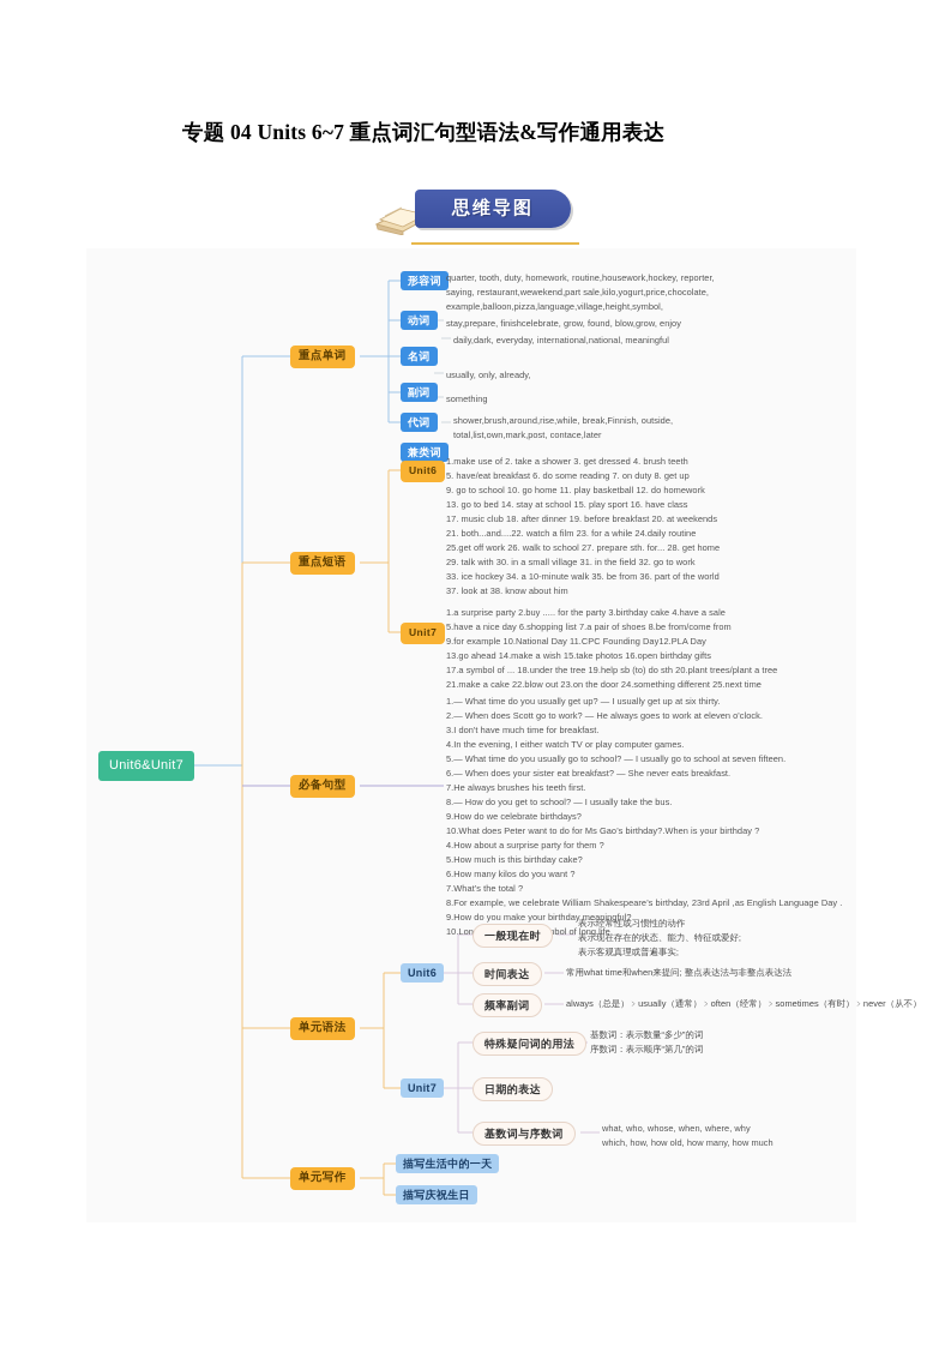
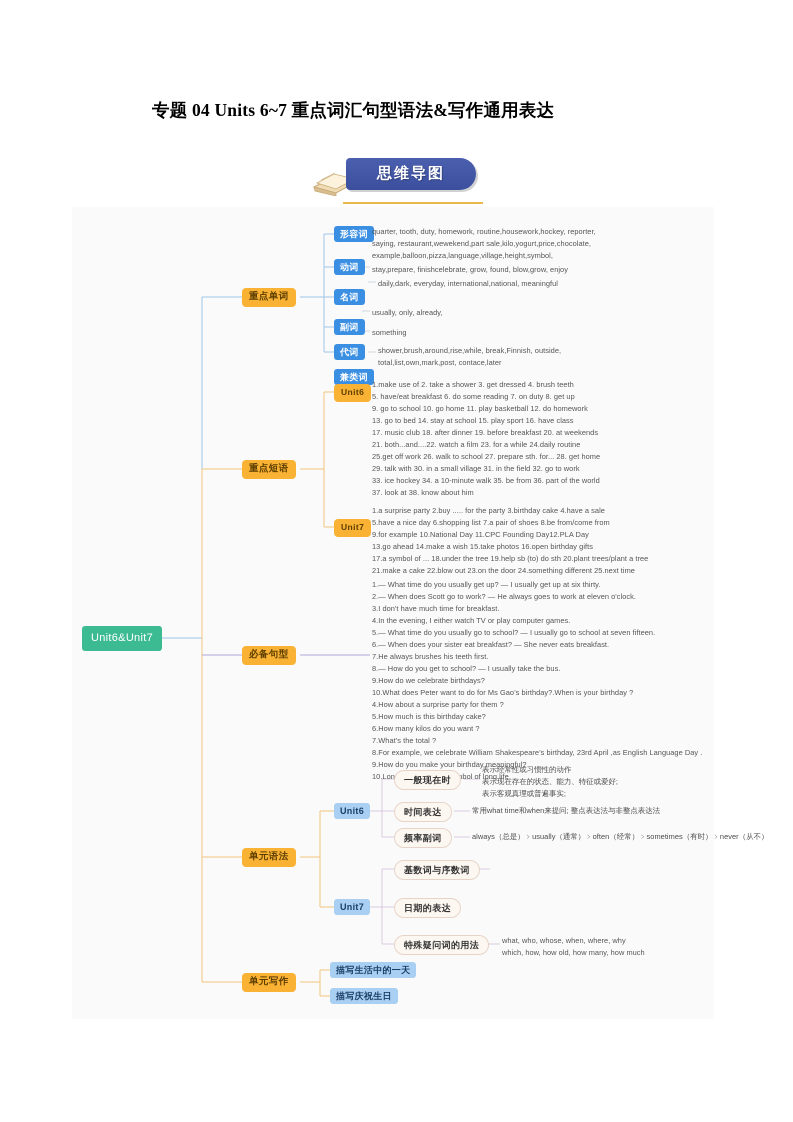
  专题 04 Units 6~7 重点词汇句型语法&写作通用表达
  思维导图
  Unit6&Unit7
  重点单词
  形容词
  动词
  名词
  副词
  代词
  兼类词
  quarter, tooth, duty, homework, routine,housework,hockey, reporter,
  saying, restaurant,wewekend,part sale,kilo,yogurt,price,chocolate,
  example,balloon,pizza,language,village,height,symbol,
  stay,prepare, finishcelebrate, grow, found, blow,grow, enjoy
  daily,dark, everyday, international,national, meaningful
  usually, only, already,
  something
  shower,brush,around,rise,while, break,Finnish, outside,
  total,list,own,mark,post, contace,later
  重点短语
  Unit6
  Unit7
  1.make use of 2. take a shower 3. get dressed 4. brush teeth
  5. have/eat breakfast 6. do some reading 7. on duty 8. get up
  9. go to school 10. go home 11. play basketball 12. do homework
  13. go to bed 14. stay at school 15. play sport 16. have class
  17. music club 18. after dinner 19. before breakfast 20. at weekends
  21. both...and....22. watch a film 23. for a while 24.daily routine
  25.get off work 26. walk to school 27. prepare sth. for... 28. get home
  29. talk with 30. in a small village 31. in the field 32. go to work
  33. ice hockey 34. a 10-minute walk 35. be from 36. part of the world
  37. look at 38. know about him
  1.a surprise party 2.buy ..... for the party 3.birthday cake 4.have a sale
  5.have a nice day 6.shopping list 7.a pair of shoes 8.be from/come from
  9.for example 10.National Day 11.CPC Founding Day12.PLA Day
  13.go ahead 14.make a wish 15.take photos 16.open birthday gifts
  17.a symbol of ... 18.under the tree 19.help sb (to) do sth 20.plant trees/plant a tree
  21.make a cake 22.blow out 23.on the door 24.something different 25.next time
  必备句型
  1.— What time do you usually get up? — I usually get up at six thirty.
  2.— When does Scott go to work? — He always goes to work at eleven o'clock.
  3.I don't have much time for breakfast.
  4.In the evening, I either watch TV or play computer games.
  5.— What time do you usually go to school? — I usually go to school at seven fifteen.
  6.— When does your sister eat breakfast? — She never eats breakfast.
  7.He always brushes his teeth first.
  8.— How do you get to school? — I usually take the bus.
  9.How do we celebrate birthdays?
  10.What does Peter want to do for Ms Gao’s birthday?.When is your birthday ?
  4.How about a surprise party for them ?
  5.How much is this birthday cake?
  6.How many kilos do you want ?
  7.What’s the total ?
  8.For example, we celebrate William Shakespeare’s birthday, 23rd April ,as English Language Day .
  9.How do you make your birthday meaningful?
  单元语法
  Unit6
  Unit7
  一般现在时
  时间表达
  频率副词
  表示经常性或习惯性的动作
  表示现在存在的状态、能力、特征或爱好;
  表示客观真理或普遍事实;
  常用what time和when来提问; 整点表达法与非整点表达法
  always（总是）﹥usually（通常）﹥often（经常）﹥sometimes（有时）﹥never（从不）
- 特殊疑问词的用法
+ 基数词与序数词
  日期的表达
- 基数词与序数词
+ 特殊疑问词的用法
- 基数词：表示数量“多少”的词
- 序数词：表示顺序“第几”的词
  what, who, whose, when, where, why
  which, how, how old, how many, how much
  单元写作
  描写生活中的一天
  描写庆祝生日
